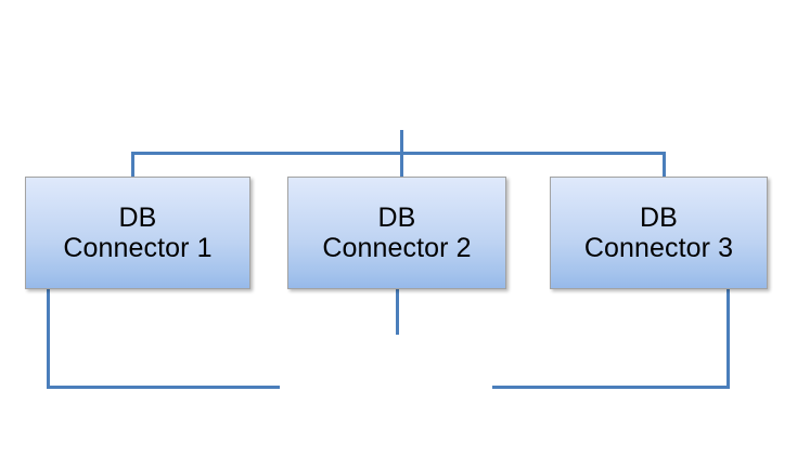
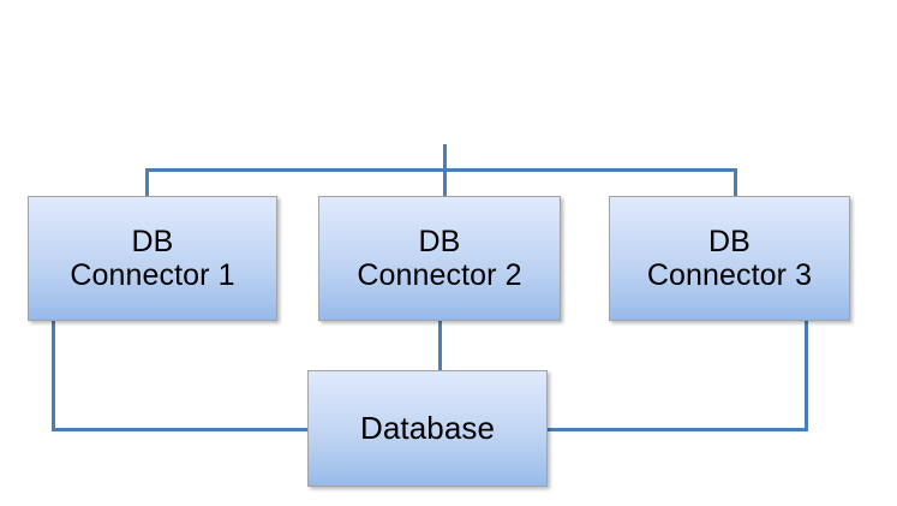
  DB
  Connector 1
  DB
  Connector 2
  DB
  Connector 3
+ Database
